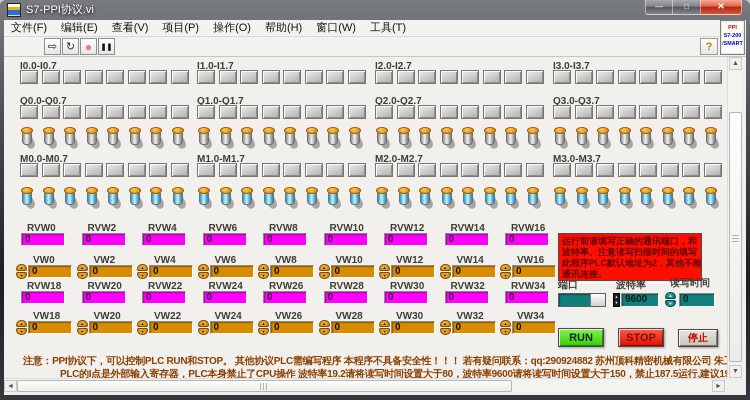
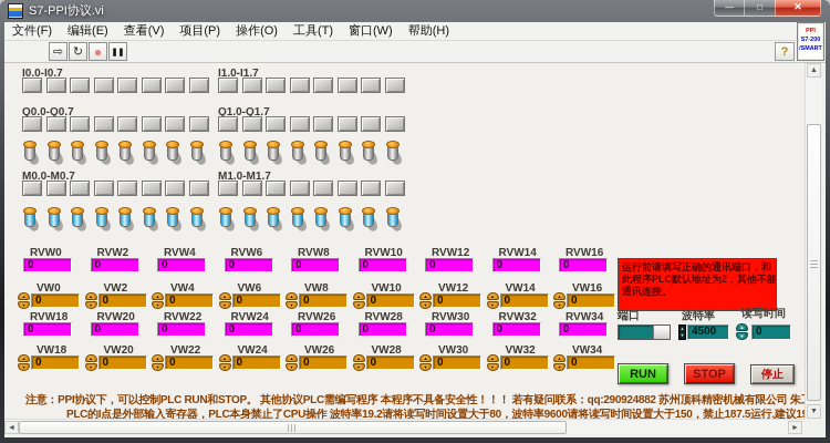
  S7-PPI协议.vi
  —
  □
  ✕
  文件(F)
  编辑(E)
  查看(V)
  项目(P)
  操作(O)
- 帮助(H)
+ 工具(T)
  窗口(W)
- 工具(T)
+ 帮助(H)
  ⇨
  ↻
  ●
  ?
  运行前请填写正确的通讯端口，和
- 波特率。注意读写扫描时间的填写
  此程序PLC默认地址为2，其他不能
  通讯连接。
  端口
  波特率
- 9600
+ 4500
  读写时间
  0
  RUN
  STOP
  停止
  注意：PPI协议下，可以控制PLC RUN和STOP。 其他协议PLC需编写程序 本程序不具备安全性！！！ 若有疑问联系：qq:290924882 苏州顶科精密机械有限公司 朱
  PLC的I点是外部输入寄存器，PLC本身禁止了CPU操作 波特率19.2请将读写时间设置大于80，波特率9600请将读写时间设置大于150，禁止187.5运行,建议1
  I0.0-I0.7
  Q0.0-Q0.7
  M0.0-M0.7
  I1.0-I1.7
  Q1.0-Q1.7
  M1.0-M1.7
- I2.0-I2.7
- Q2.0-Q2.7
- M2.0-M2.7
- I3.0-I3.7
- Q3.0-Q3.7
- M3.0-M3.7
  RVW0
  0
  RVW2
  0
  RVW4
  0
  RVW6
  0
  RVW8
  0
  RVW10
  0
  RVW12
  0
  RVW14
  0
  RVW16
  0
  VW0
  0
  VW2
  0
  VW4
  0
  VW6
  0
  VW8
  0
  VW10
  0
  VW12
  0
  VW14
  0
  VW16
  0
  RVW18
  0
  RVW20
  0
  RVW22
  0
  RVW24
  0
  RVW26
  0
  RVW28
  0
  RVW30
  0
  RVW32
  0
  RVW34
  0
  VW18
  0
  VW20
  0
  VW22
  0
  VW24
  0
  VW26
  0
  VW28
  0
  VW30
  0
  VW32
  0
  VW34
  0
